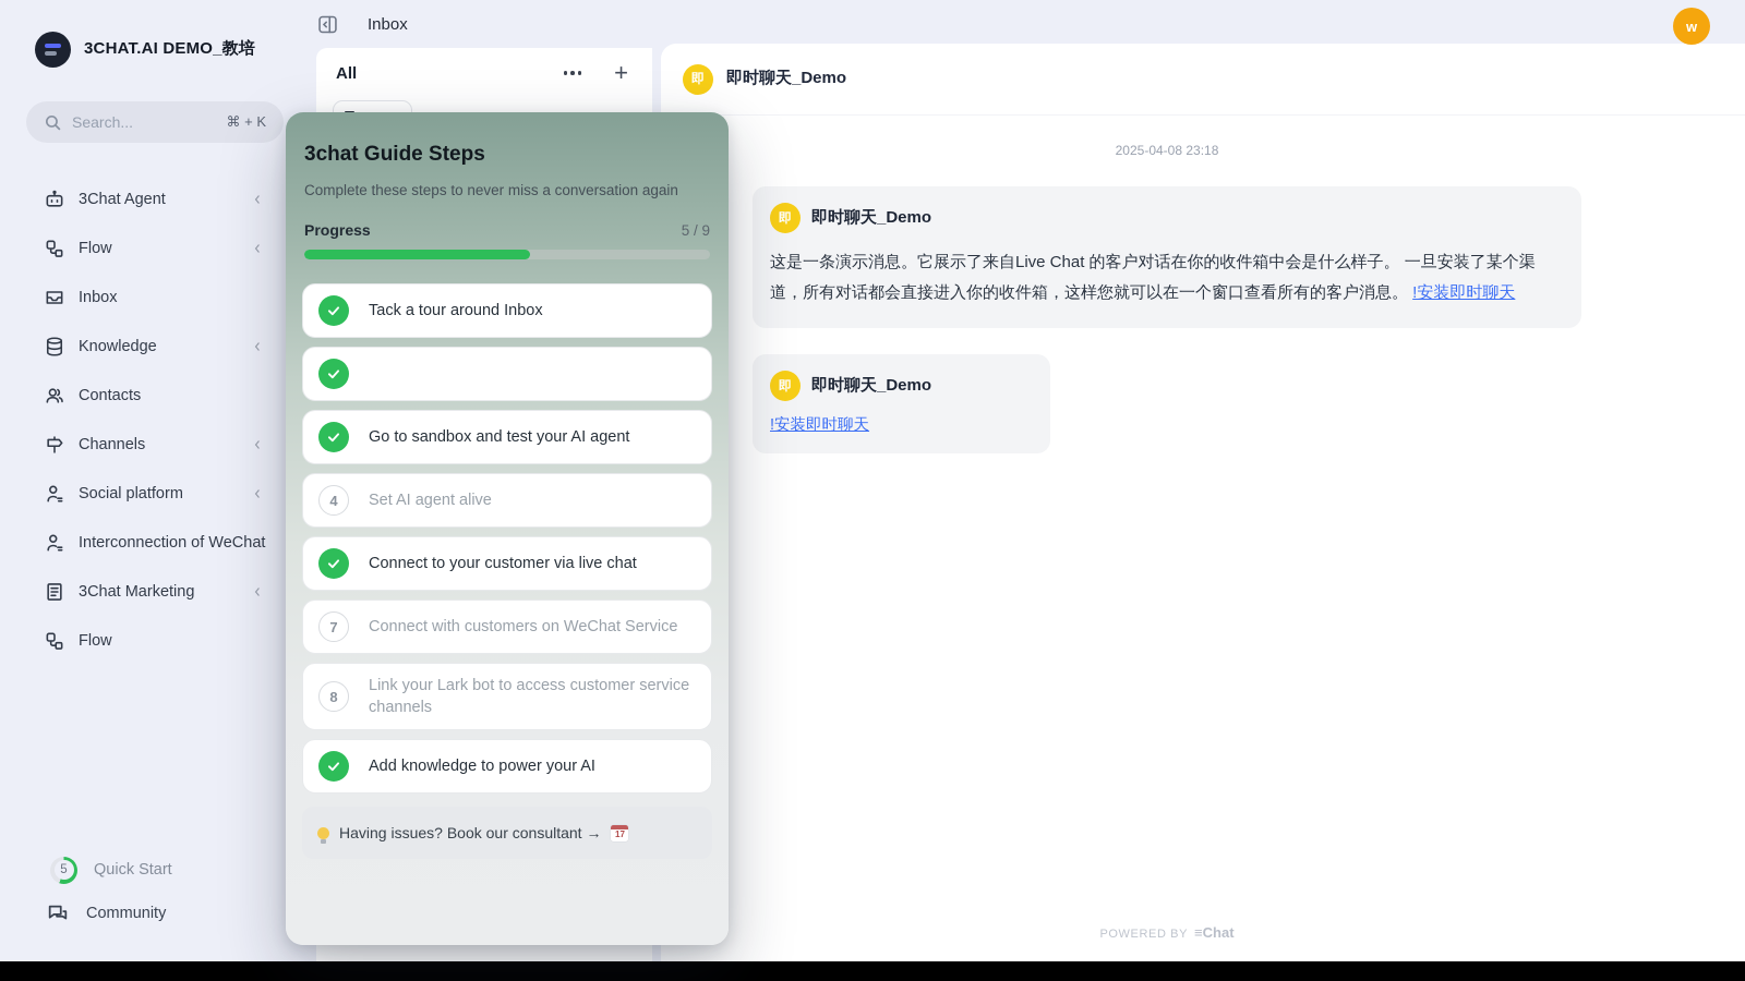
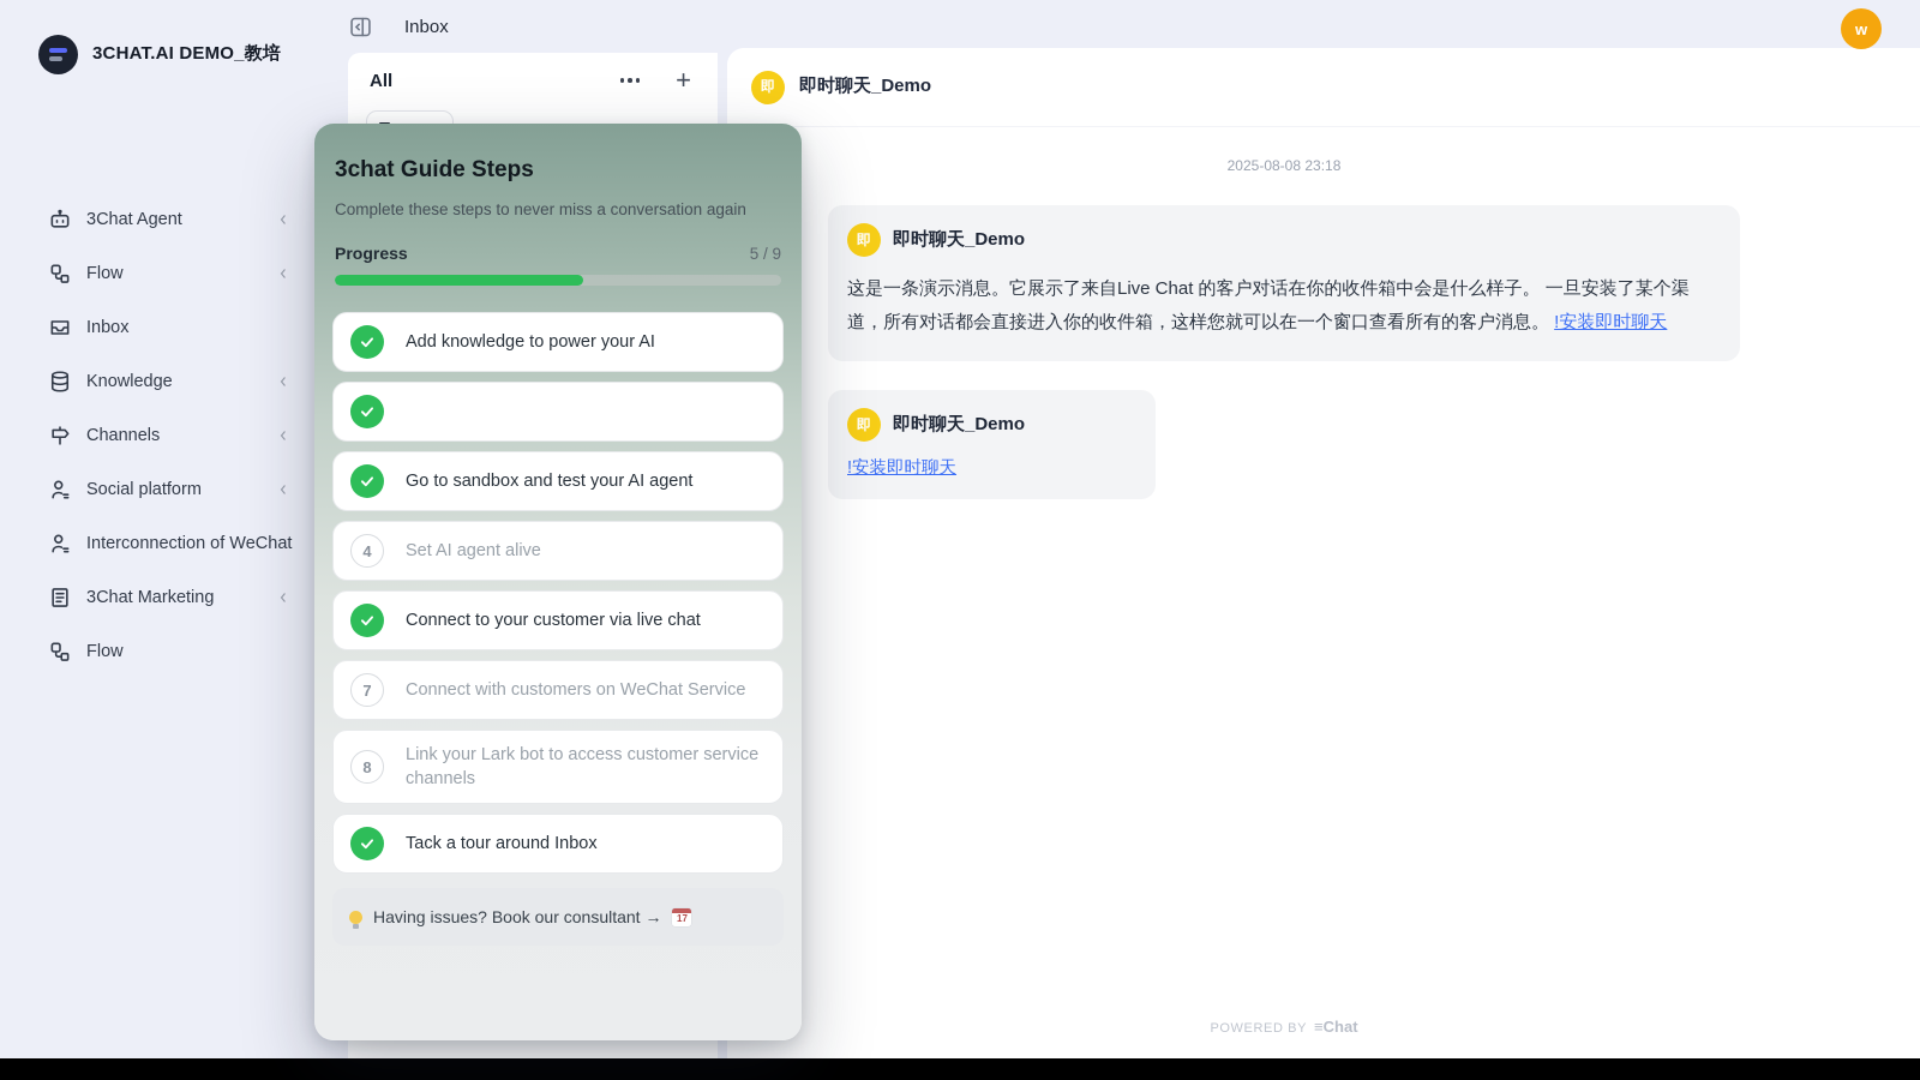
  3CHAT.AI DEMO_教培
- Search...
- ⌘ + K
  3Chat Agent
  Flow
  Inbox
  Knowledge
- Contacts
  Channels
  Social platform
  Interconnection of WeChat
  3Chat Marketing
  Flow
- 5
- Quick Start
- Community
  Inbox
  All
  +
  即
  即时聊天_Demo
- 2025-04-08 23:18
+ 2025-08-08 23:18
  即
  即时聊天_Demo
  这是一条演示消息。它展示了来自Live Chat 的客户对话在你的收件箱中会是什么样子。 一旦安装了某个渠道，所有对话都会直接进入你的收件箱，这样您就可以在一个窗口查看所有的客户消息。 !安装即时聊天
  即
  即时聊天_Demo
  !安装即时聊天
  POWERED BY ≡Chat
  w
  3chat Guide Steps
  Complete these steps to never miss a conversation again
  Progress
  5 / 9
- Tack a tour around Inbox
+ Add knowledge to power your AI
  Go to sandbox and test your AI agent
  4
  Set AI agent alive
  Connect to your customer via live chat
  7
  Connect with customers on WeChat Service
  8
  Link your Lark bot to access customer service channels
- Add knowledge to power your AI
+ Tack a tour around Inbox
  Having issues? Book our consultant →
  17
